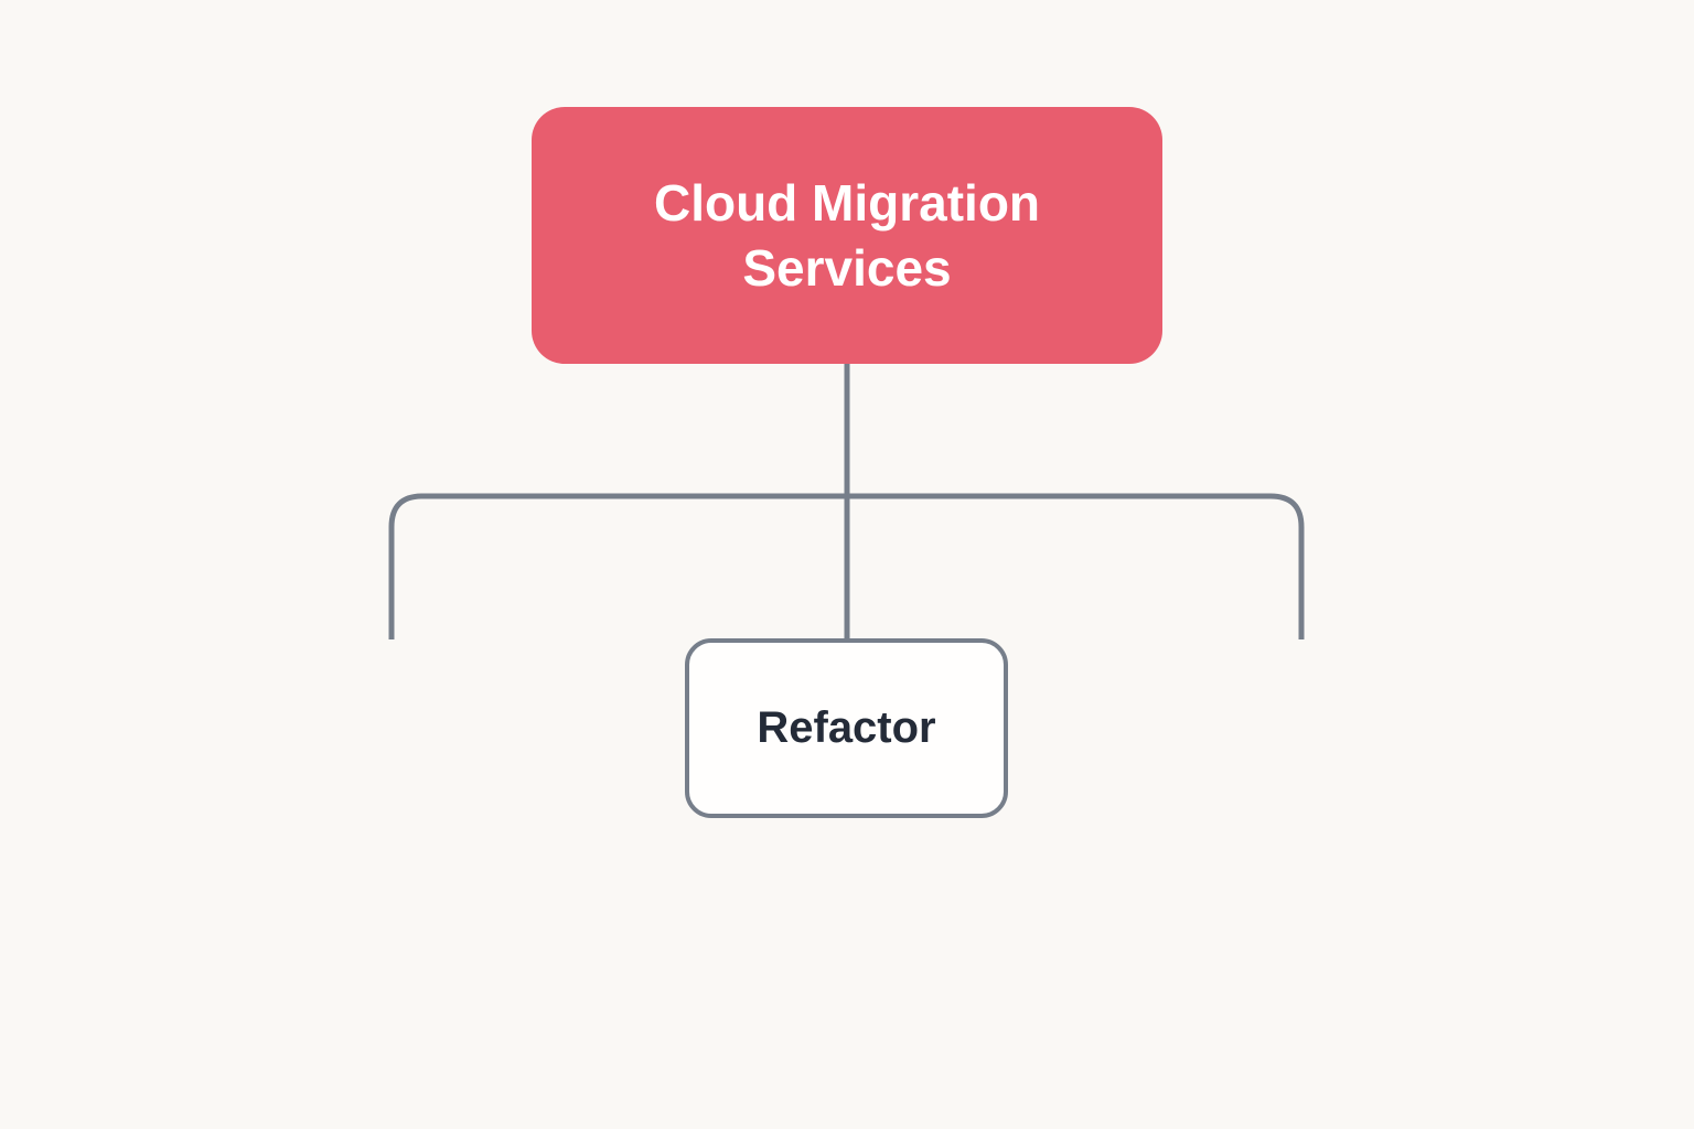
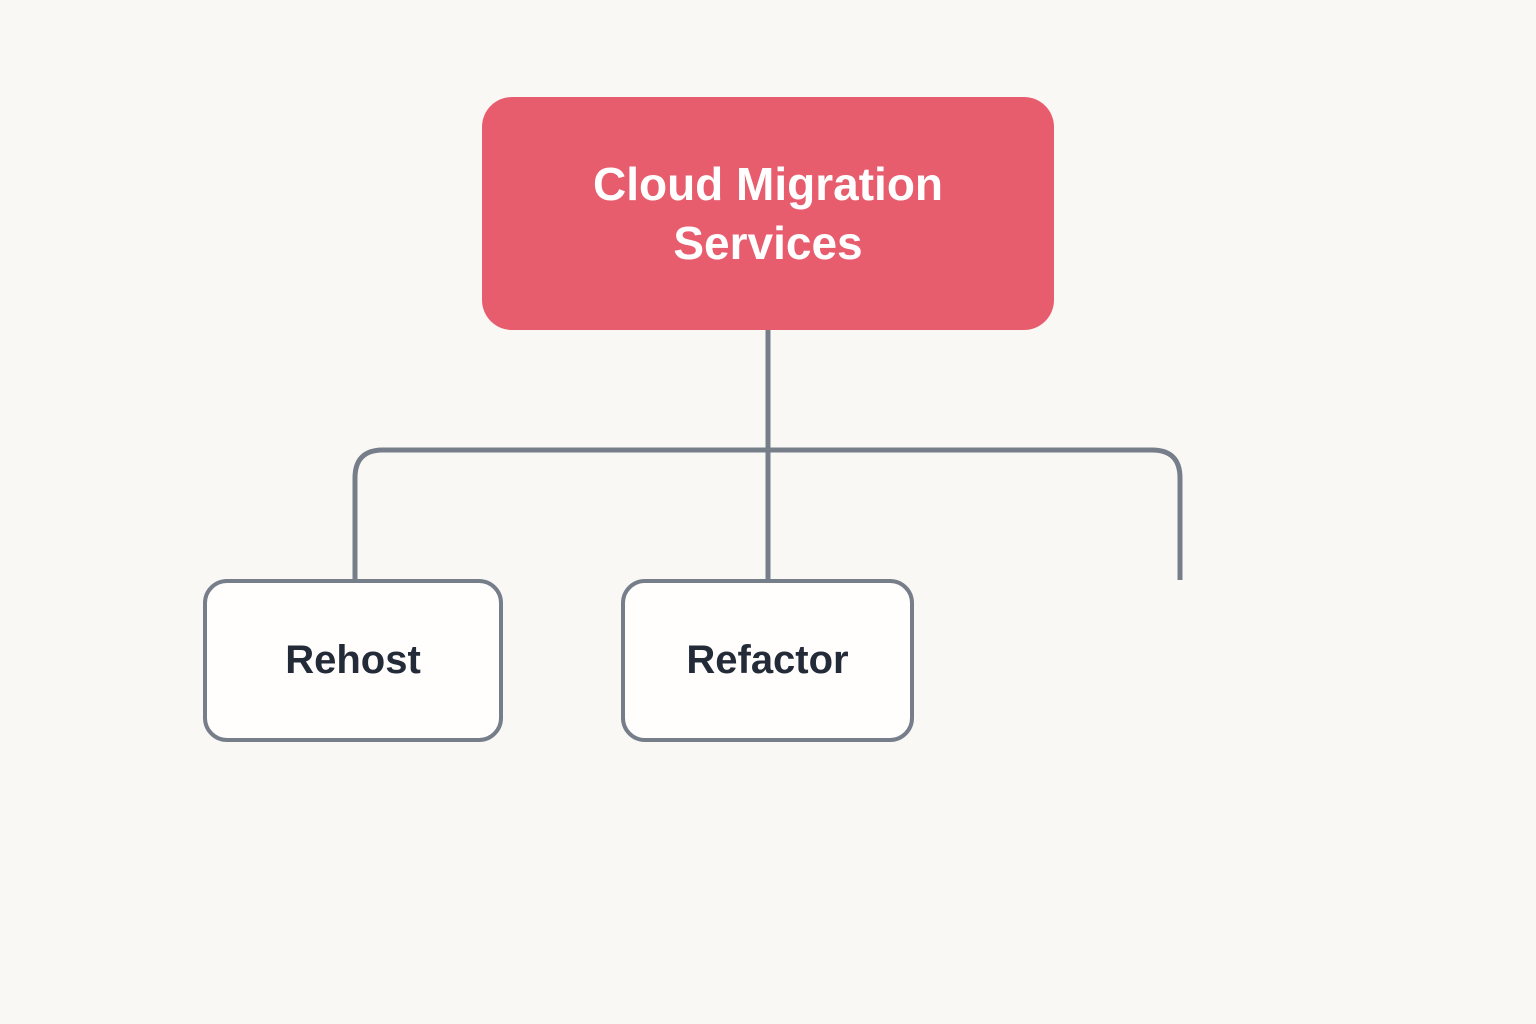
  Cloud Migration Services
+ Rehost
  Refactor
